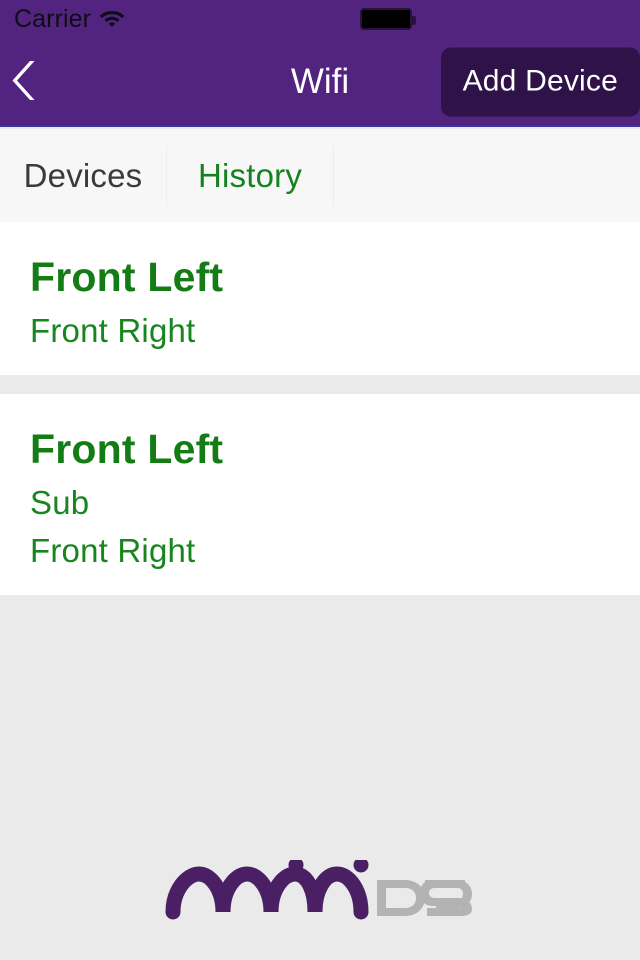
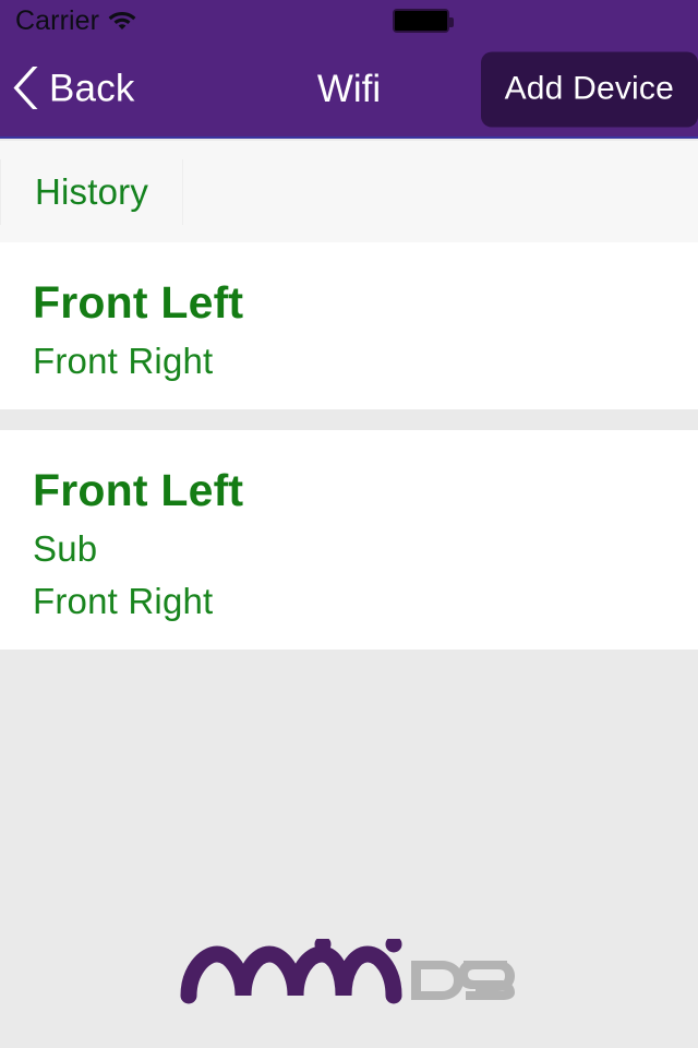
  Carrier
+ Back
  Wifi
  Add Device
- Devices
  History
  Front Left
  Front Right
  Front Left
  Sub
  Front Right
